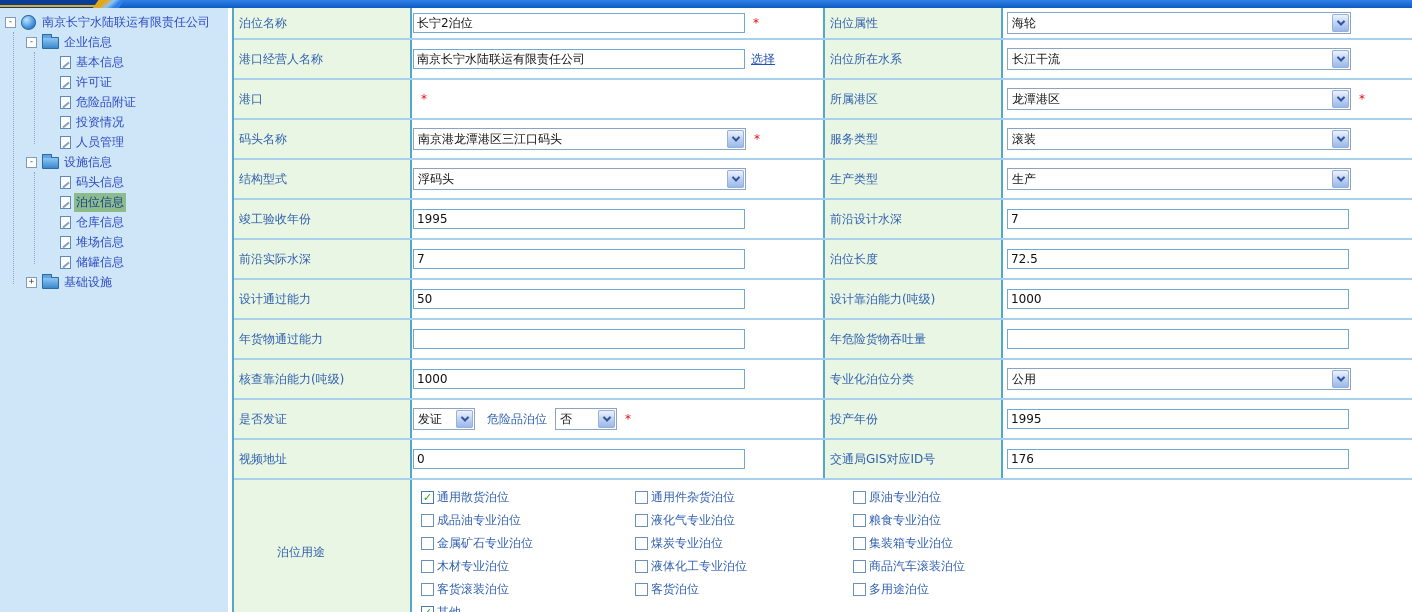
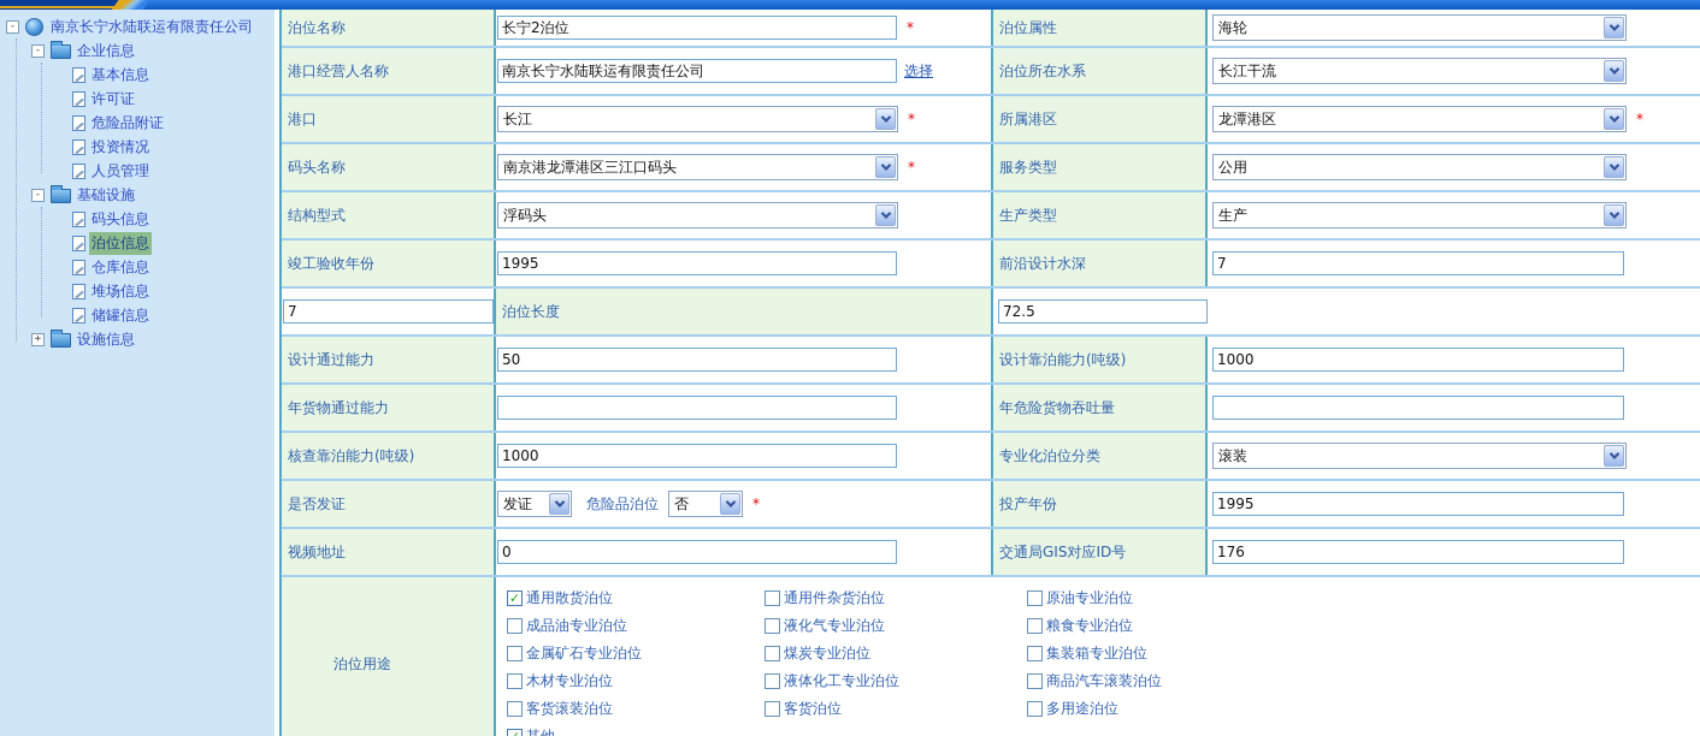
  -
  南京长宁水陆联运有限责任公司
  -
  企业信息
  基本信息
  许可证
  危险品附证
  投资情况
  人员管理
  -
- 设施信息
+ 基础设施
  码头信息
  泊位信息
  仓库信息
  堆场信息
  储罐信息
  +
- 基础设施
+ 设施信息
  泊位名称
  长宁2泊位
  *
  泊位属性
  海轮
  港口经营人名称
  南京长宁水陆联运有限责任公司
  选择
  泊位所在水系
  长江干流
  港口
+ 长江
  *
  所属港区
  龙潭港区
  *
  码头名称
  南京港龙潭港区三江口码头
  *
  服务类型
- 滚装
+ 公用
  结构型式
  浮码头
  生产类型
  生产
  竣工验收年份
  1995
  前沿设计水深
  7
- 前沿实际水深
  7
  泊位长度
  72.5
  设计通过能力
  50
  设计靠泊能力(吨级)
  1000
  年货物通过能力
  年危险货物吞吐量
  核查靠泊能力(吨级)
  1000
  专业化泊位分类
- 公用
+ 滚装
  是否发证
  发证
  危险品泊位
  否
  *
  投产年份
  1995
  视频地址
  0
  交通局GIS对应ID号
  176
  泊位用途
  ✓
  通用散货泊位
  通用件杂货泊位
  原油专业泊位
  成品油专业泊位
  液化气专业泊位
  粮食专业泊位
  金属矿石专业泊位
  煤炭专业泊位
  集装箱专业泊位
  木材专业泊位
  液体化工专业泊位
  商品汽车滚装泊位
  客货滚装泊位
  客货泊位
  多用途泊位
